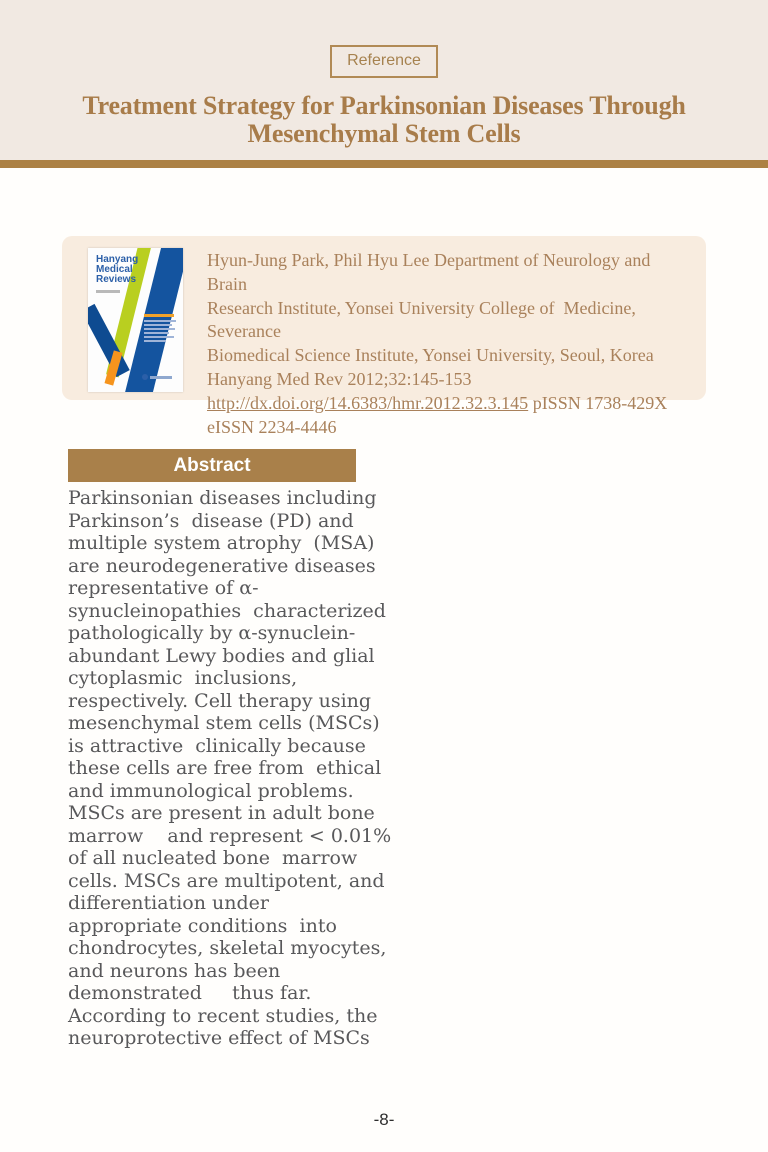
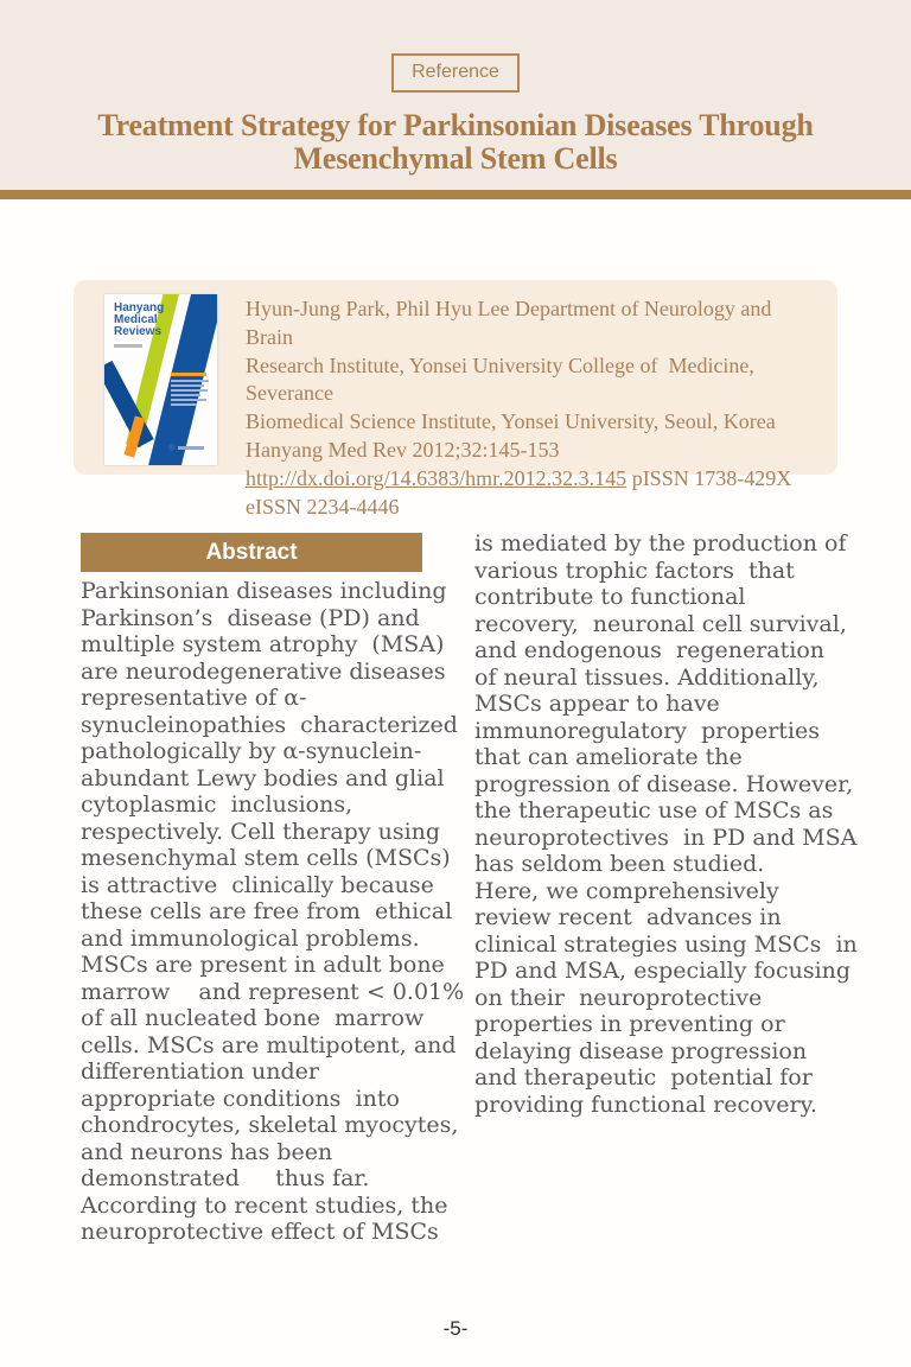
  Reference
  Treatment Strategy for Parkinsonian Diseases Through Mesenchymal Stem Cells
  Hanyang Medical Reviews
  Hyun-Jung Park, Phil Hyu Lee Department of Neurology and Brain
  Research Institute, Yonsei University College of Medicine, Severance
  Biomedical Science Institute, Yonsei University, Seoul, Korea
  Hanyang Med Rev 2012;32:145-153
  http://dx.doi.org/14.6383/hmr.2012.32.3.145 pISSN 1738-429X eISSN 2234-4446
  Abstract
  Parkinsonian diseases including
  Parkinson’s disease (PD) and
  multiple system atrophy (MSA)
  are neurodegenerative diseases
  representative of α-
  synucleinopathies characterized
  pathologically by α-synuclein-
  abundant Lewy bodies and glial
  cytoplasmic inclusions,
  respectively. Cell therapy using
  mesenchymal stem cells (MSCs)
  is attractive clinically because
  these cells are free from ethical
  and immunological problems.
  MSCs are present in adult bone
  marrow and represent < 0.01%
  of all nucleated bone marrow
  cells. MSCs are multipotent, and
  differentiation under
  appropriate conditions into
  chondrocytes, skeletal myocytes,
  and neurons has been
  demonstrated thus far.
  According to recent studies, the
  neuroprotective effect of MSCs
+ is mediated by the production of
+ various trophic factors that
+ contribute to functional
+ recovery, neuronal cell survival,
+ and endogenous regeneration
+ of neural tissues. Additionally,
+ MSCs appear to have
+ immunoregulatory properties
+ that can ameliorate the
+ progression of disease. However,
+ the therapeutic use of MSCs as
+ neuroprotectives in PD and MSA
+ has seldom been studied.
+ Here, we comprehensively
+ review recent advances in
+ clinical strategies using MSCs in
+ PD and MSA, especially focusing
+ on their neuroprotective
+ properties in preventing or
+ delaying disease progression
+ and therapeutic potential for
+ providing functional recovery.
- -8-
+ -5-
